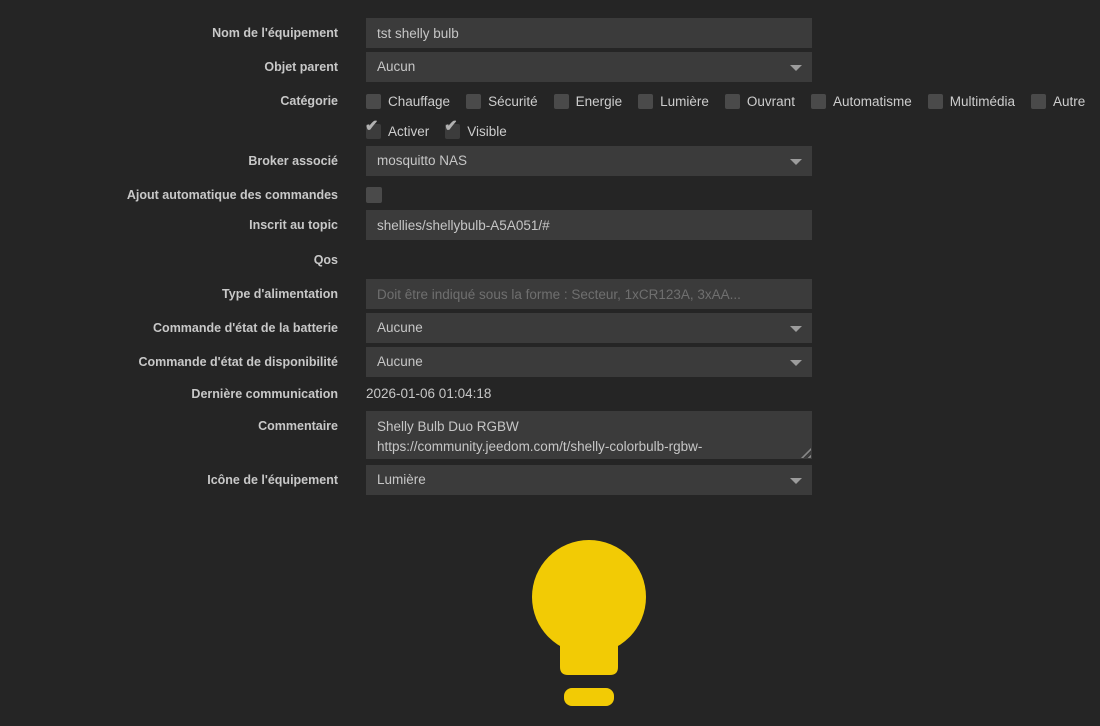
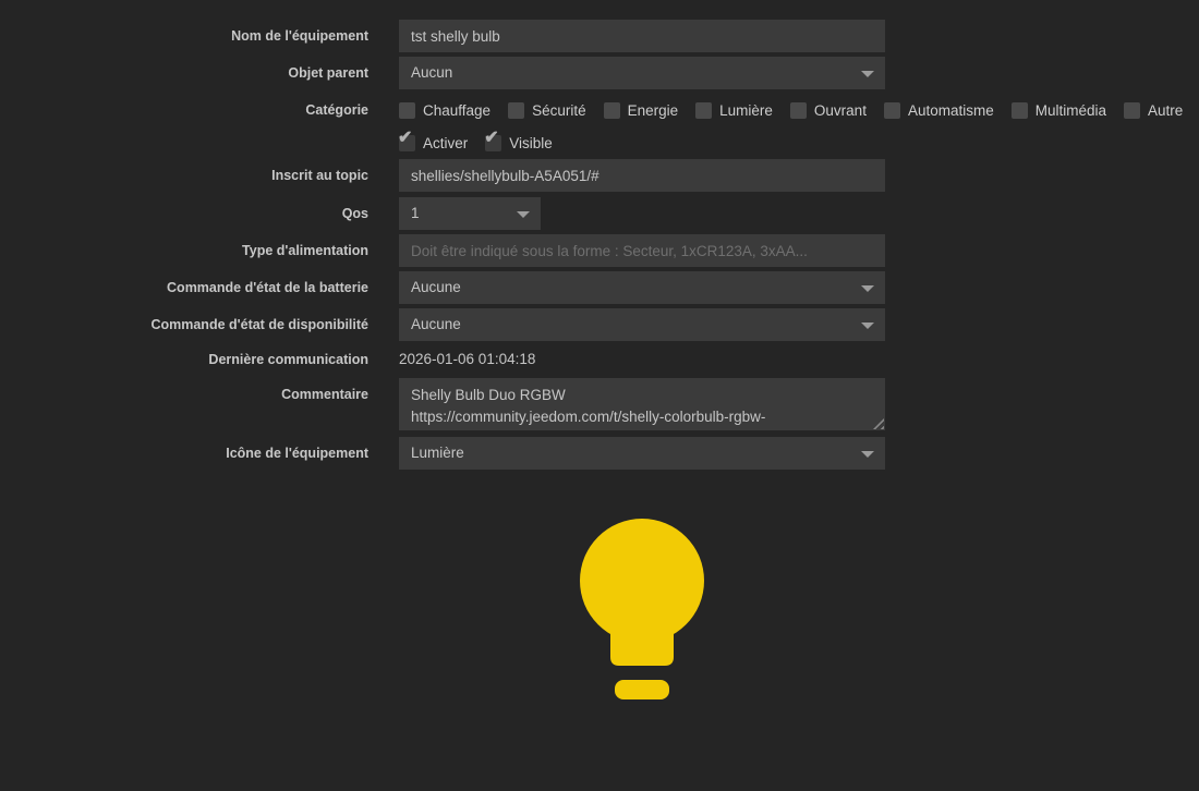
  Nom de l'équipement
  tst shelly bulb
  Objet parent
  Aucun
  Catégorie
  Chauffage
  Sécurité
  Energie
  Lumière
  Ouvrant
  Automatisme
  Multimédia
  Autre
  ✔
  Activer
  ✔
  Visible
- Broker associé
- mosquitto NAS
- Ajout automatique des commandes
  Inscrit au topic
  shellies/shellybulb-A5A051/#
  Qos
+ 1
  Type d'alimentation
  Doit être indiqué sous la forme : Secteur, 1xCR123A, 3xAA...
  Commande d'état de la batterie
  Aucune
  Commande d'état de disponibilité
  Aucune
  Dernière communication
  2026-01-06 01:04:18
  Commentaire
  Shelly Bulb Duo RGBW
  https://community.jeedom.com/t/shelly-colorbulb-rgbw-
  Icône de l'équipement
  Lumière
